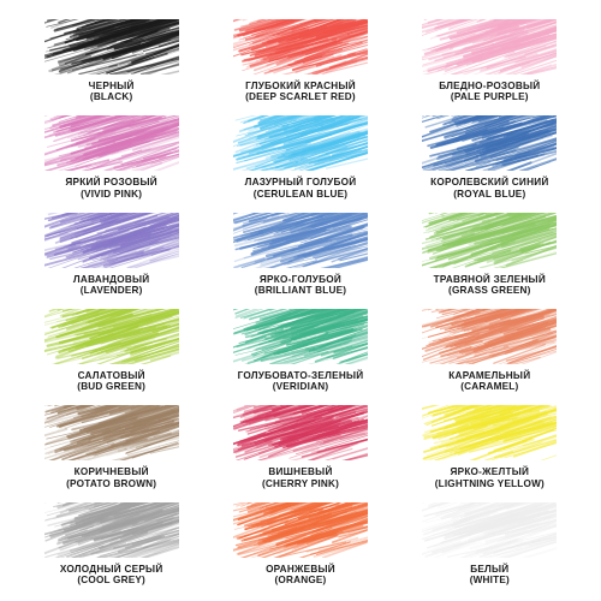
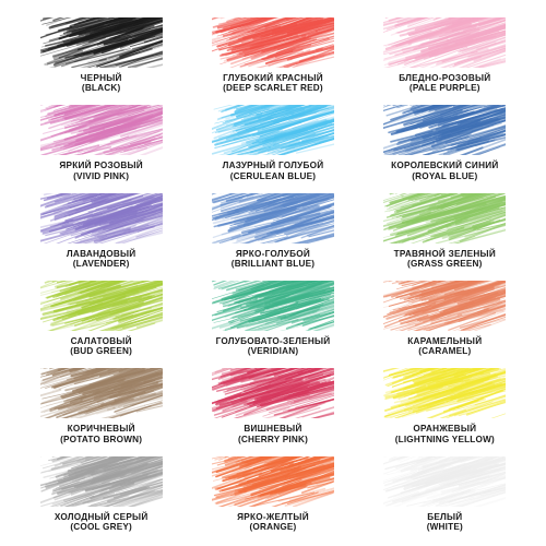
  ЧЕРНЫЙ
  (BLACK)
  ГЛУБОКИЙ КРАСНЫЙ
  (DEEP SCARLET RED)
  БЛЕДНО-РОЗОВЫЙ
  (PALE PURPLE)
  ЯРКИЙ РОЗОВЫЙ
  (VIVID PINK)
  ЛАЗУРНЫЙ ГОЛУБОЙ
  (CERULEAN BLUE)
  КОРОЛЕВСКИЙ СИНИЙ
  (ROYAL BLUE)
  ЛАВАНДОВЫЙ
  (LAVENDER)
  ЯРКО-ГОЛУБОЙ
  (BRILLIANT BLUE)
  ТРАВЯНОЙ ЗЕЛЕНЫЙ
  (GRASS GREEN)
  САЛАТОВЫЙ
  (BUD GREEN)
  ГОЛУБОВАТО-ЗЕЛЕНЫЙ
  (VERIDIAN)
  КАРАМЕЛЬНЫЙ
  (CARAMEL)
  КОРИЧНЕВЫЙ
  (POTATO BROWN)
  ВИШНЕВЫЙ
  (CHERRY PINK)
- ЯРКО-ЖЕЛТЫЙ
+ ОРАНЖЕВЫЙ
  (LIGHTNING YELLOW)
  ХОЛОДНЫЙ СЕРЫЙ
  (COOL GREY)
- ОРАНЖЕВЫЙ
+ ЯРКО-ЖЕЛТЫЙ
  (ORANGE)
  БЕЛЫЙ
  (WHITE)
